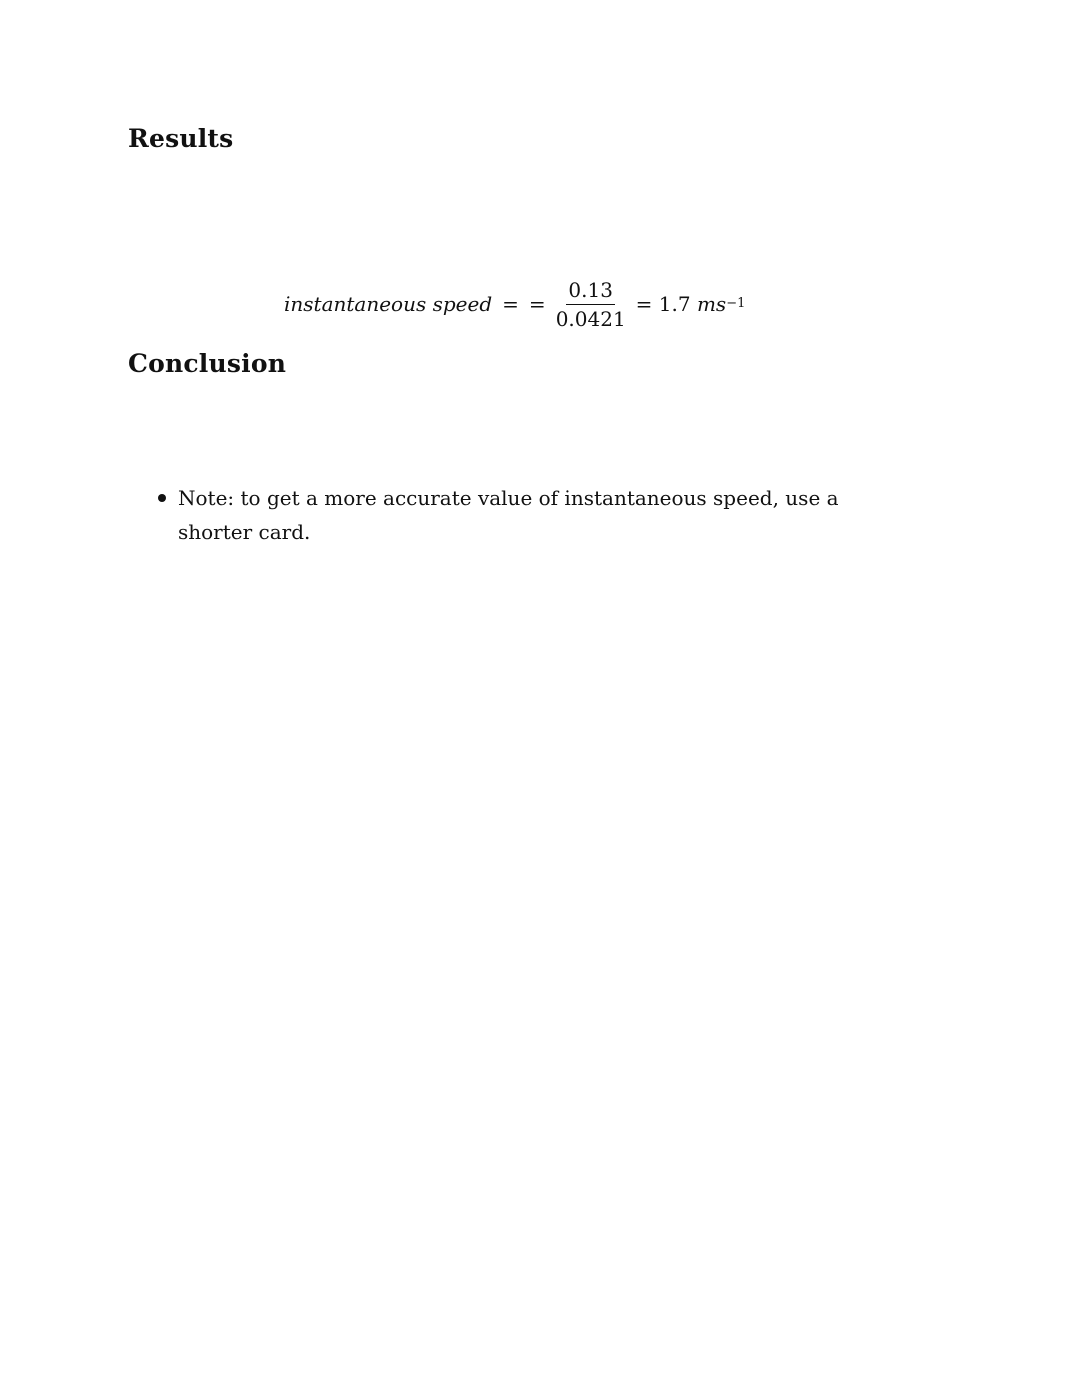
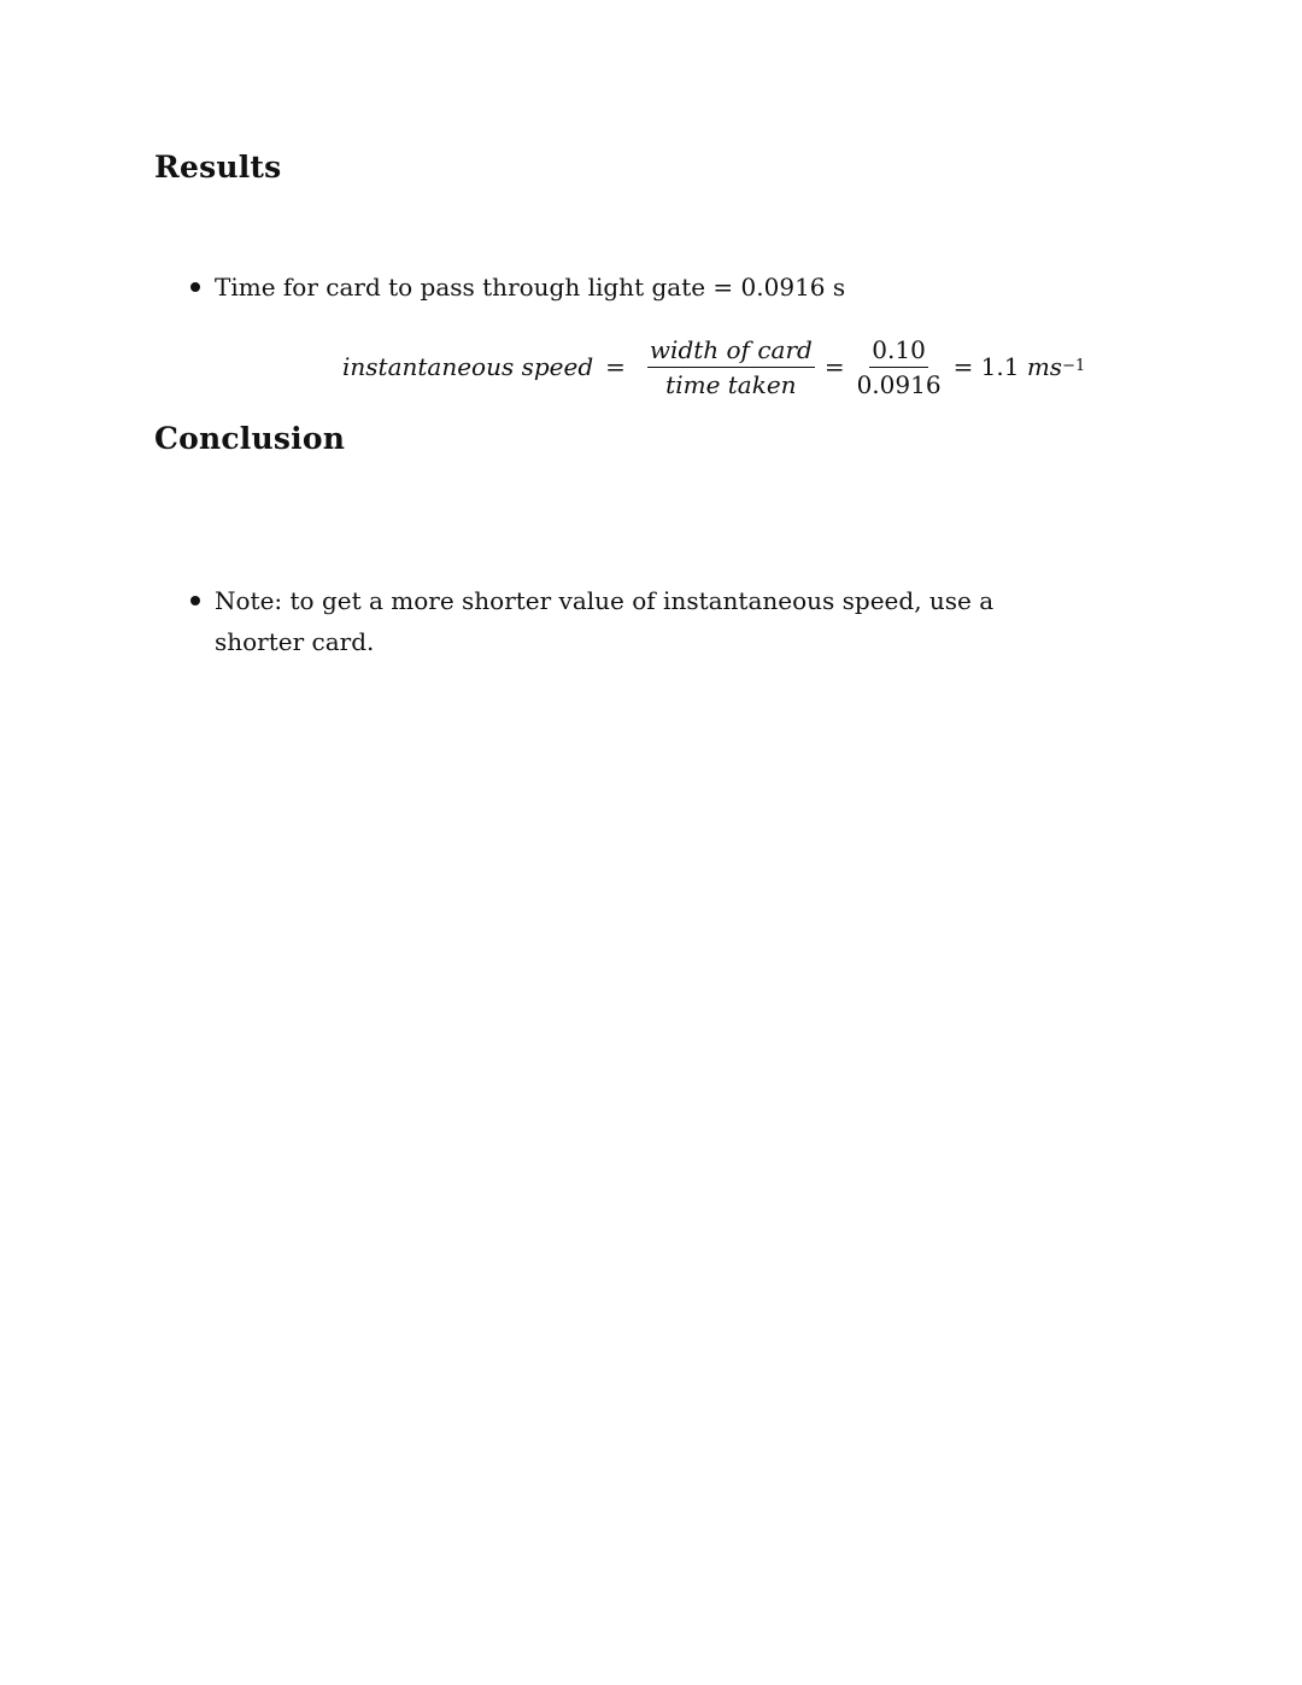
  Results
+ Time for card to pass through light gate = 0.0916 s
  instantaneous speed
  =
+ width of card
+ time taken
  =
- 0.13
+ 0.10
- 0.0421
+ 0.0916
- = 1.7
+ = 1.1
  ms
  −1
  Conclusion
- Note: to get a more accurate value of instantaneous speed, use a shorter card.
+ Note: to get a more shorter value of instantaneous speed, use a shorter card.
